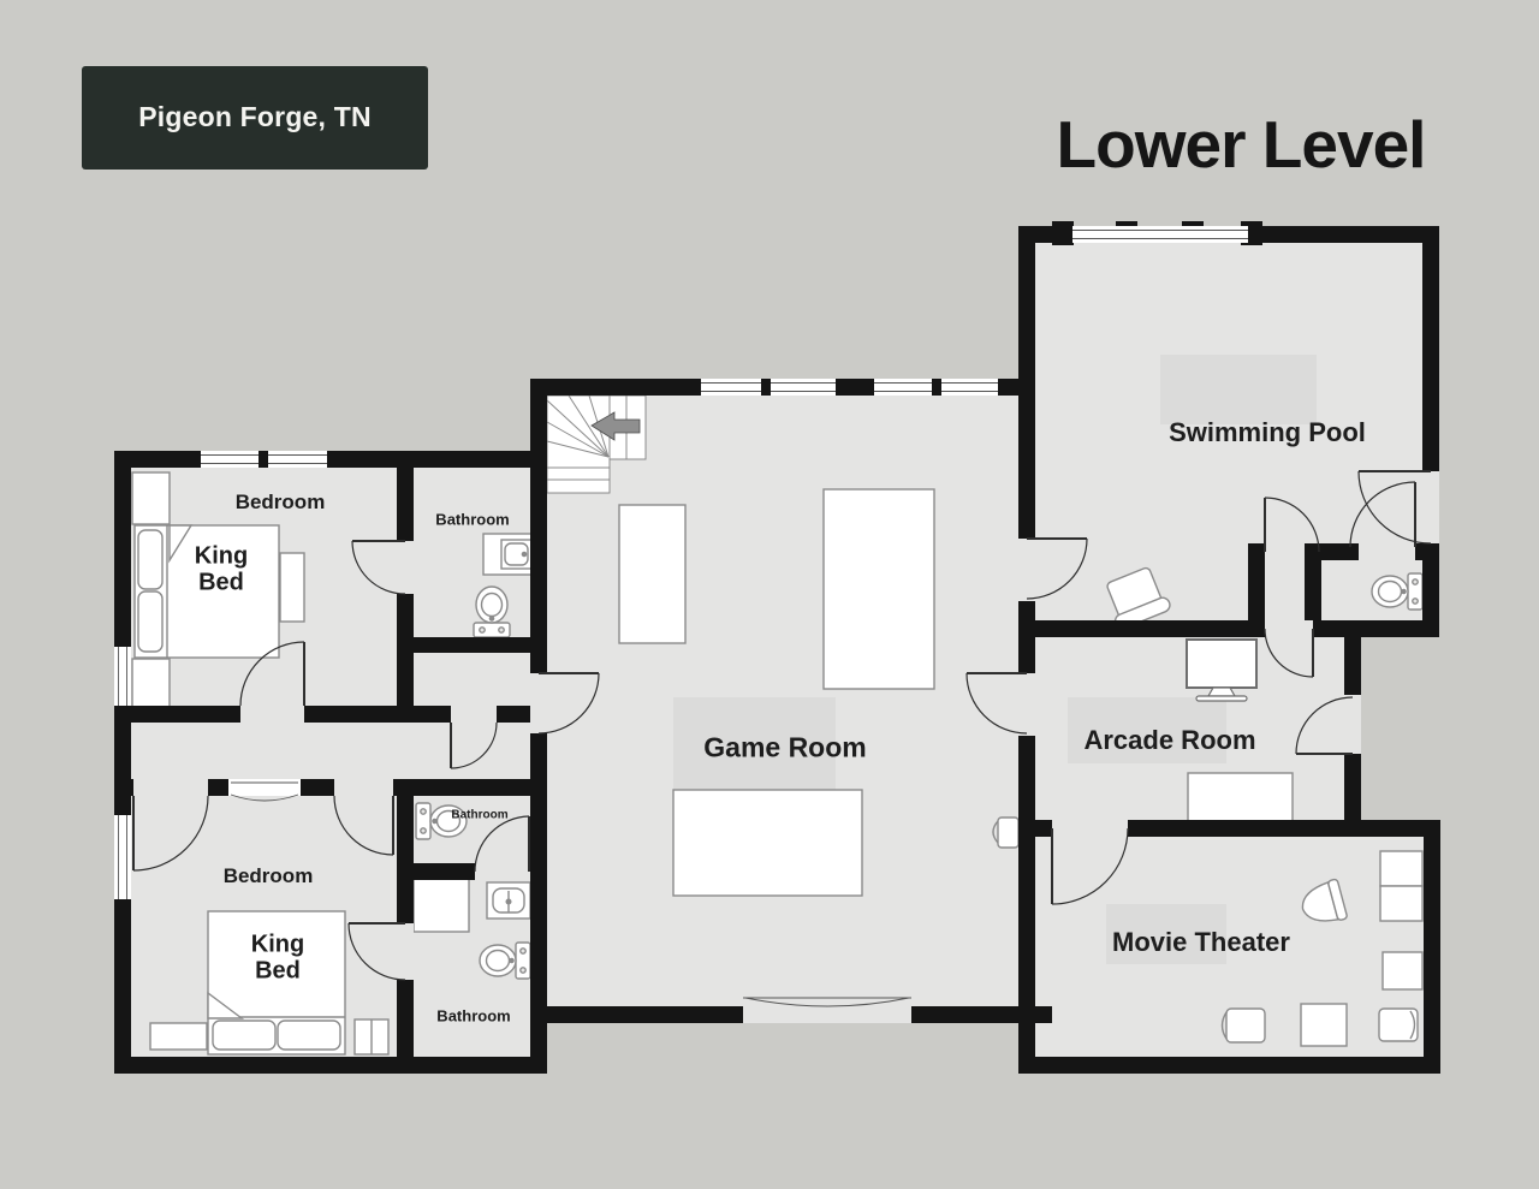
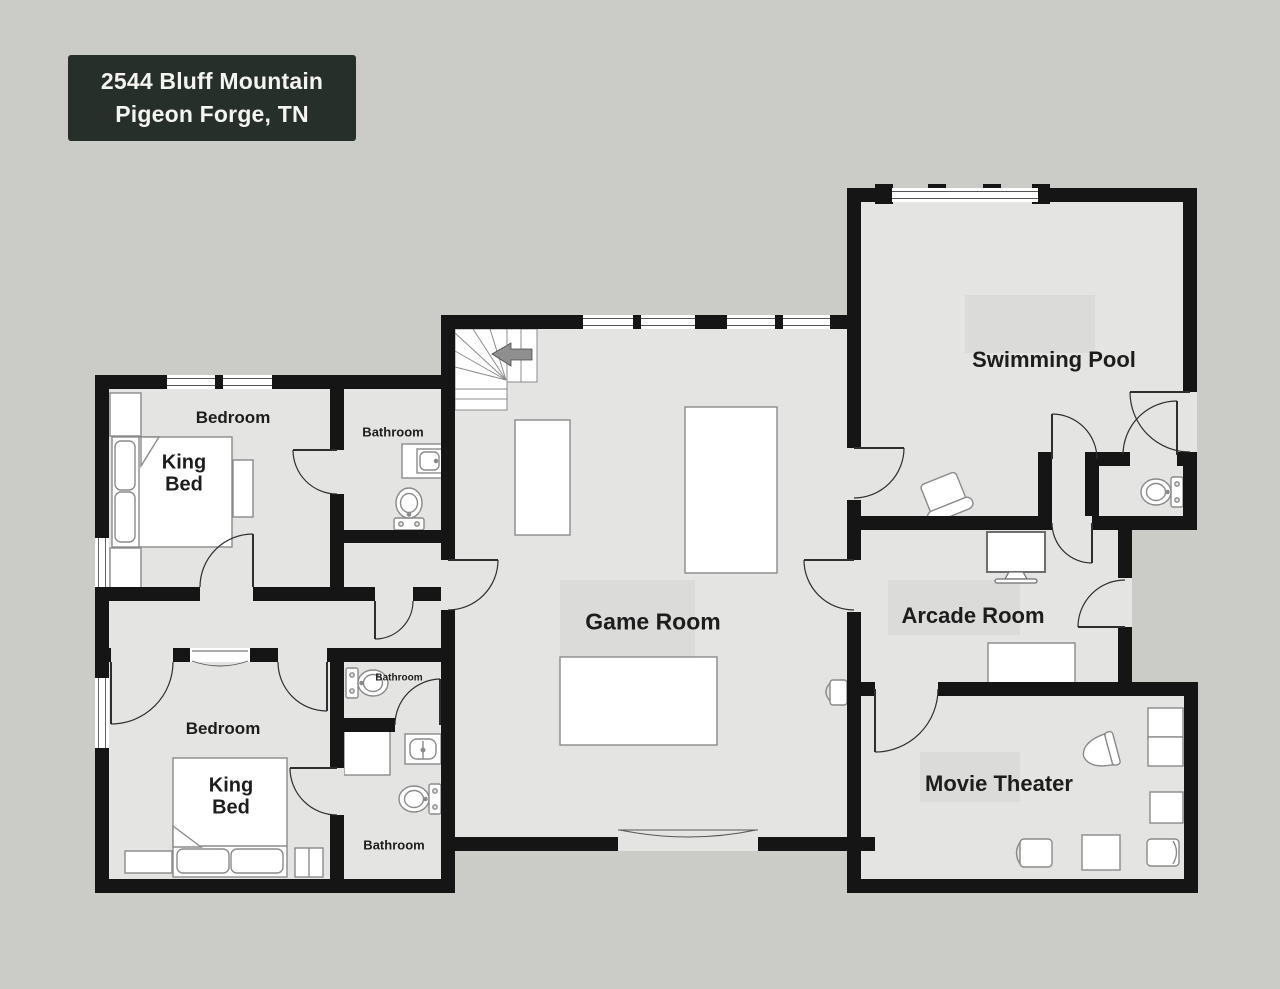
+ 2544 Bluff Mountain
  Pigeon Forge, TN
- Lower Level
  Bedroom
  King
  Bed
  Bathroom
  Bedroom
  King
  Bed
  Bathroom
  Bathroom
  Game Room
  Swimming Pool
  Arcade Room
  Movie Theater
